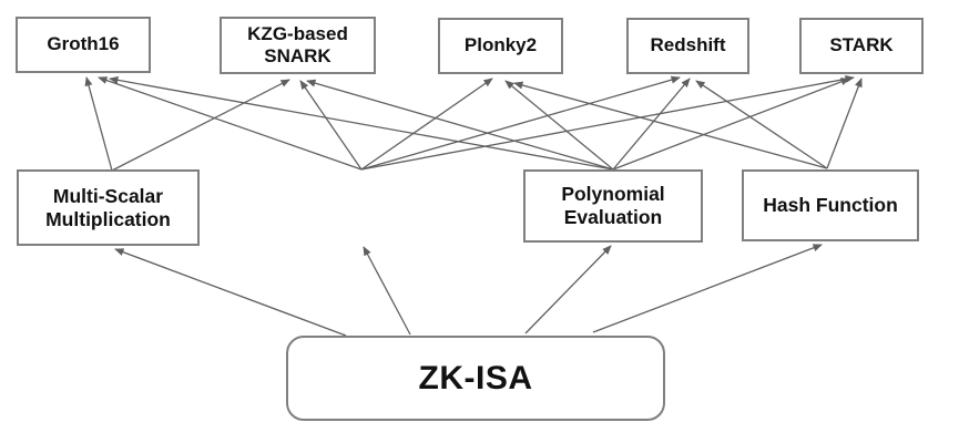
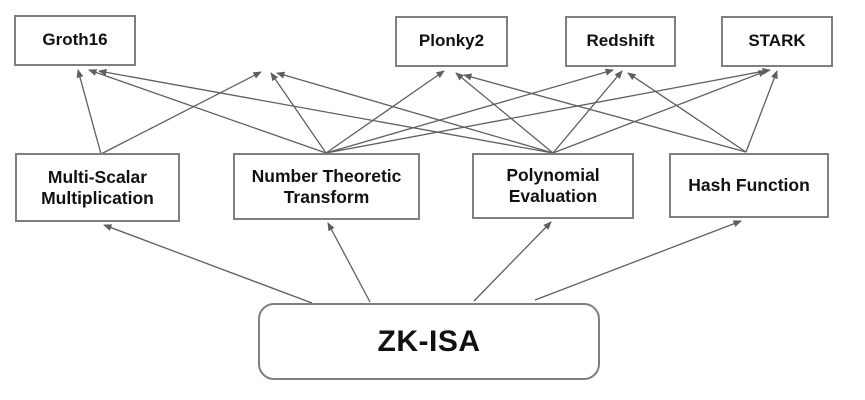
  Groth16
- KZG-based SNARK
  Plonky2
  Redshift
  STARK
  Multi-Scalar Multiplication
+ Number Theoretic Transform
  Polynomial Evaluation
  Hash Function
  ZK-ISA
